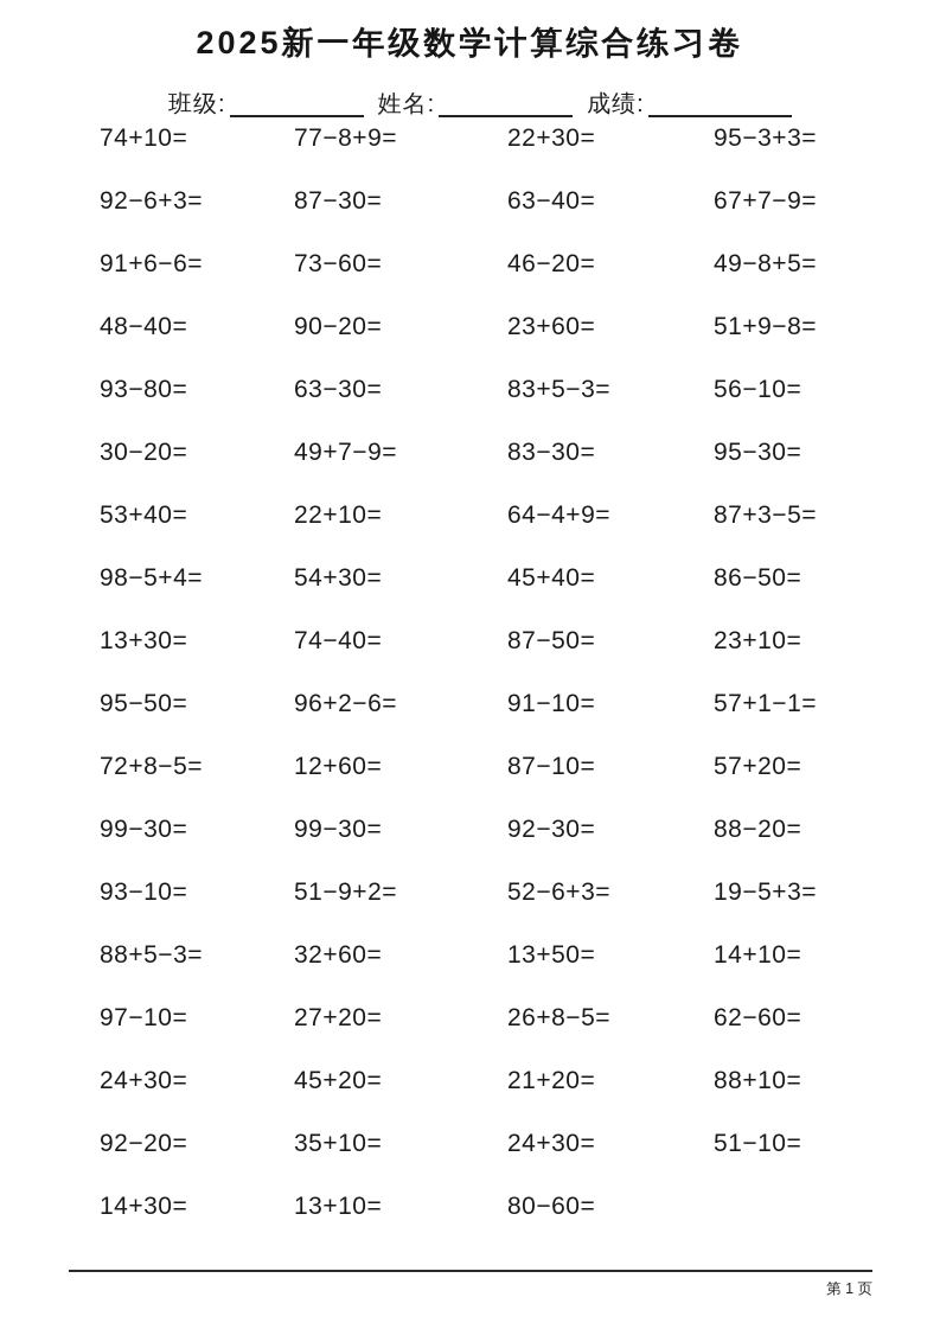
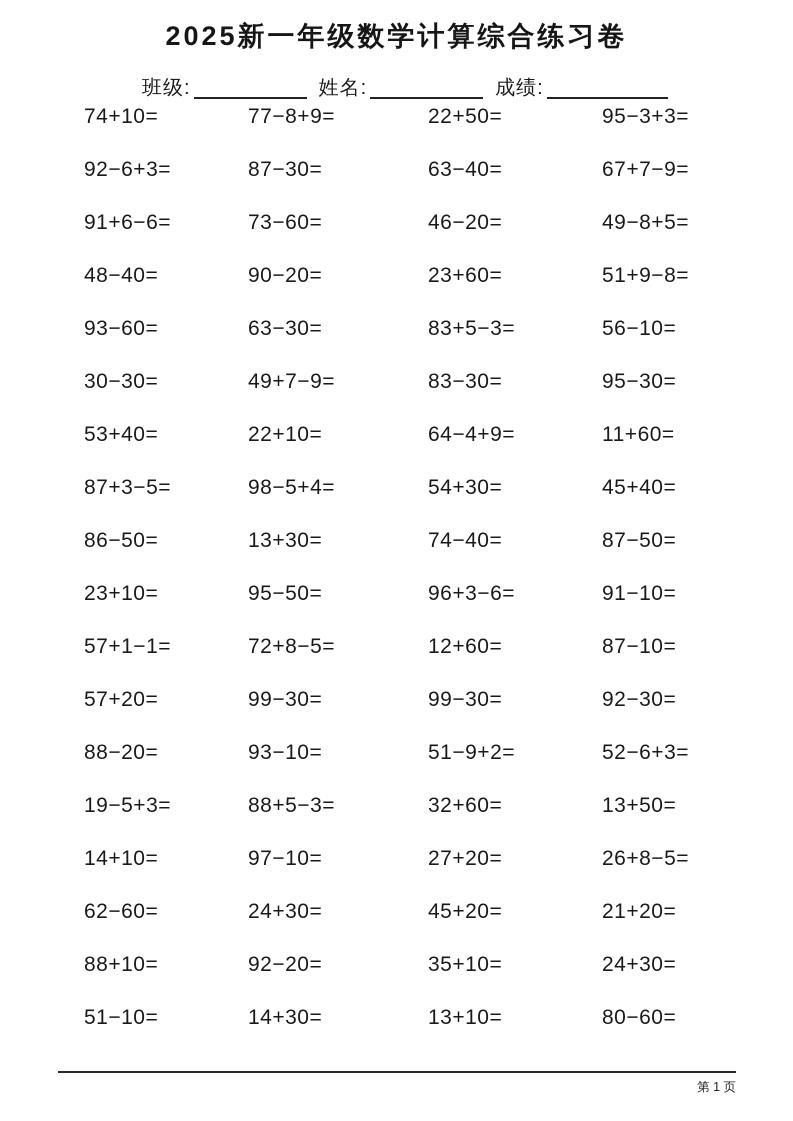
  2025新一年级数学计算综合练习卷
  班级: 姓名: 成绩:
  74+10=
  77−8+9=
- 22+30=
+ 22+50=
  95−3+3=
  92−6+3=
  87−30=
  63−40=
  67+7−9=
  91+6−6=
  73−60=
  46−20=
  49−8+5=
  48−40=
  90−20=
  23+60=
  51+9−8=
- 93−80=
+ 93−60=
  63−30=
  83+5−3=
  56−10=
- 30−20=
+ 30−30=
  49+7−9=
  83−30=
  95−30=
  53+40=
  22+10=
  64−4+9=
+ 11+60=
  87+3−5=
  98−5+4=
  54+30=
  45+40=
  86−50=
  13+30=
  74−40=
  87−50=
  23+10=
  95−50=
- 96+2−6=
+ 96+3−6=
  91−10=
  57+1−1=
  72+8−5=
  12+60=
  87−10=
  57+20=
  99−30=
  99−30=
  92−30=
  88−20=
  93−10=
  51−9+2=
  52−6+3=
  19−5+3=
  88+5−3=
  32+60=
  13+50=
  14+10=
  97−10=
  27+20=
  26+8−5=
  62−60=
  24+30=
  45+20=
  21+20=
  88+10=
  92−20=
  35+10=
  24+30=
  51−10=
  14+30=
  13+10=
  80−60=
  第 1 页
